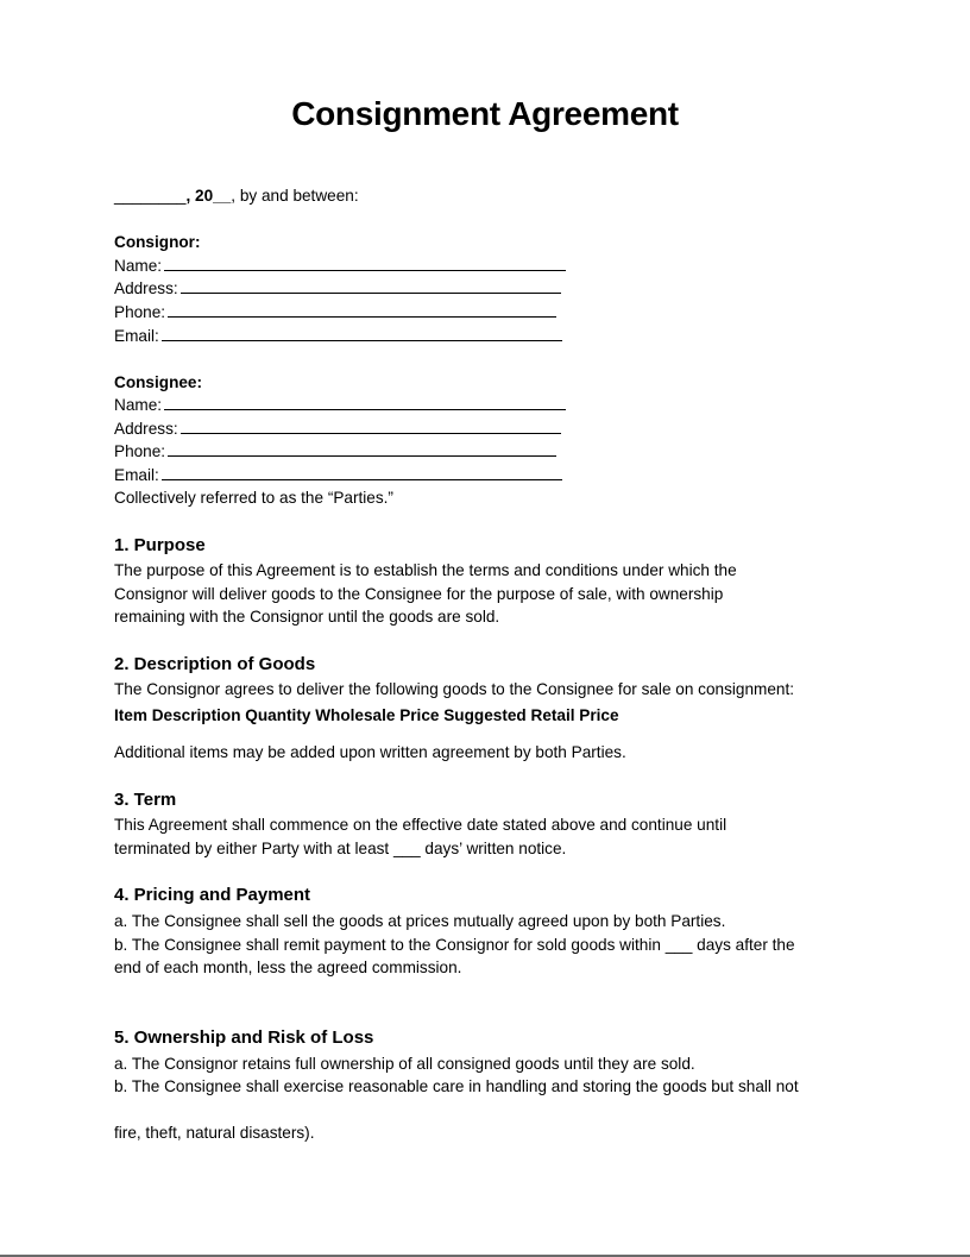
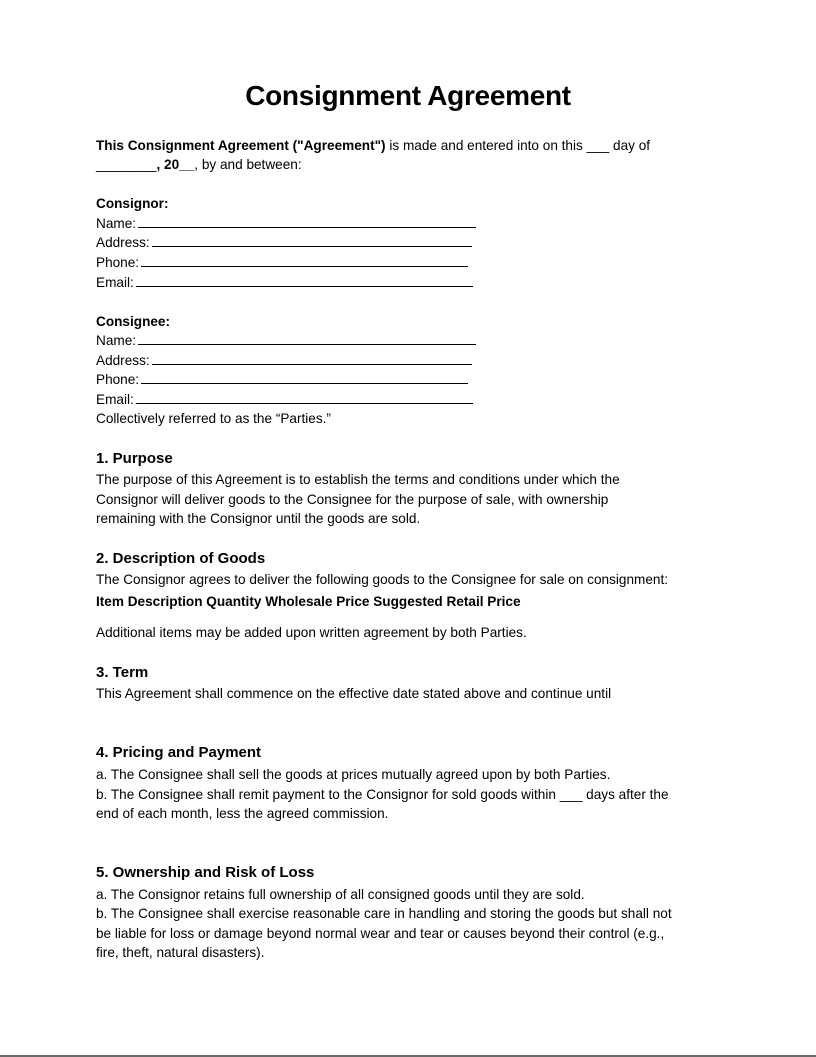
  Consignment Agreement
+ This Consignment Agreement ("Agreement") is made and entered into on this ___ day of
  ________, 20__, by and between:
  Consignor:
  Name:
  Address:
  Phone:
  Email:
  Consignee:
  Name:
  Address:
  Phone:
  Email:
  Collectively referred to as the “Parties.”
  1. Purpose
  The purpose of this Agreement is to establish the terms and conditions under which the
  Consignor will deliver goods to the Consignee for the purpose of sale, with ownership
  remaining with the Consignor until the goods are sold.
  2. Description of Goods
  The Consignor agrees to deliver the following goods to the Consignee for sale on consignment:
  Item Description Quantity Wholesale Price Suggested Retail Price
  Additional items may be added upon written agreement by both Parties.
  3. Term
  This Agreement shall commence on the effective date stated above and continue until
- terminated by either Party with at least ___ days’ written notice.
  4. Pricing and Payment
  a. The Consignee shall sell the goods at prices mutually agreed upon by both Parties.
  b. The Consignee shall remit payment to the Consignor for sold goods within ___ days after the
  end of each month, less the agreed commission.
  5. Ownership and Risk of Loss
  a. The Consignor retains full ownership of all consigned goods until they are sold.
  b. The Consignee shall exercise reasonable care in handling and storing the goods but shall not
+ be liable for loss or damage beyond normal wear and tear or causes beyond their control (e.g.,
  fire, theft, natural disasters).
